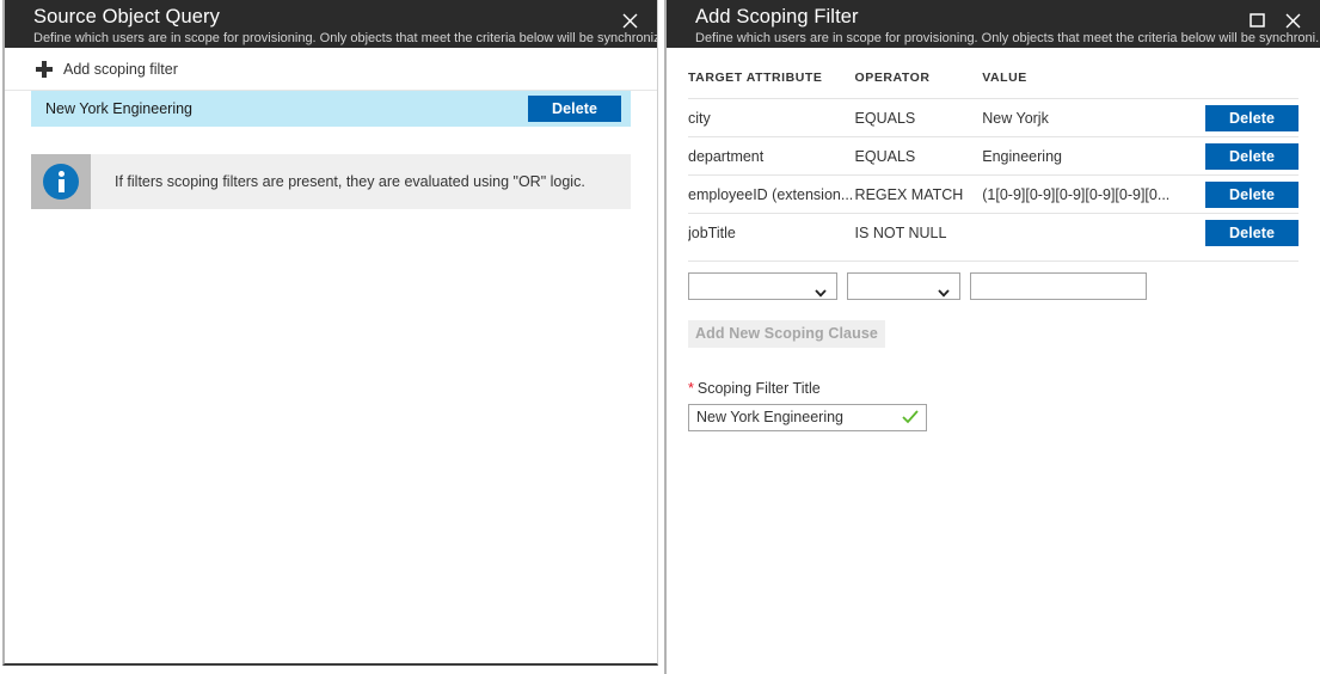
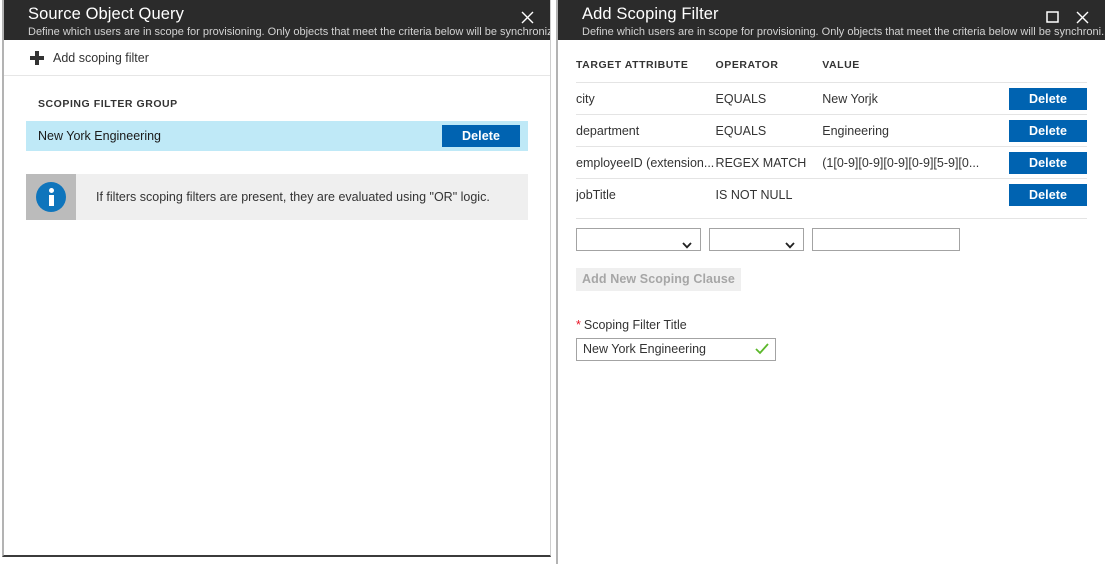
  Source Object Query
  Define which users are in scope for provisioning. Only objects that meet the criteria below will be synchroniz
  Add scoping filter
+ SCOPING FILTER GROUP
  New York Engineering
  Delete
  If filters scoping filters are present, they are evaluated using "OR" logic.
  Add Scoping Filter
  Define which users are in scope for provisioning. Only objects that meet the criteria below will be synchroni.
  TARGET ATTRIBUTE	OPERATOR	VALUE
  city	EQUALS	New Yorjk	Delete
  department	EQUALS	Engineering	Delete
- employeeID (extension...	REGEX MATCH	(1[0-9][0-9][0-9][0-9][0-9][0...	Delete
+ employeeID (extension...	REGEX MATCH	(1[0-9][0-9][0-9][0-9][5-9][0...	Delete
  jobTitle	IS NOT NULL		Delete
  Add New Scoping Clause
  * Scoping Filter Title
  New York Engineering
